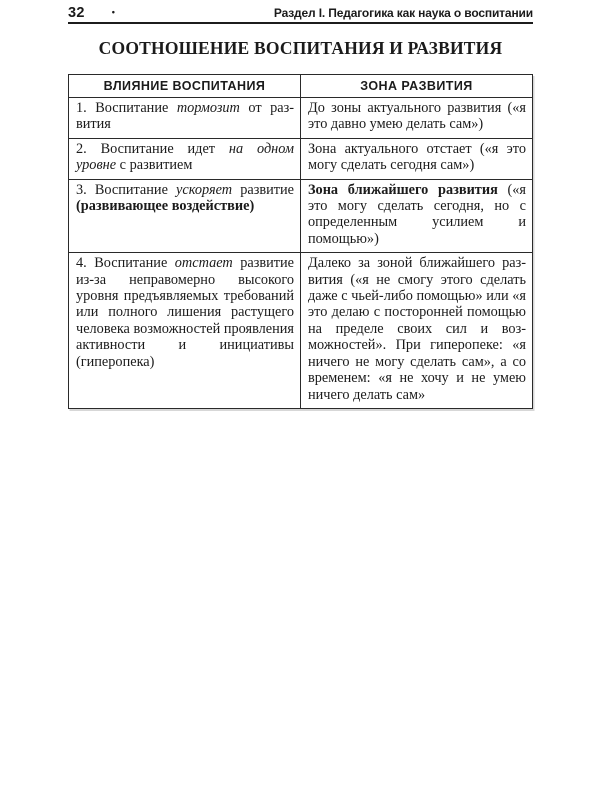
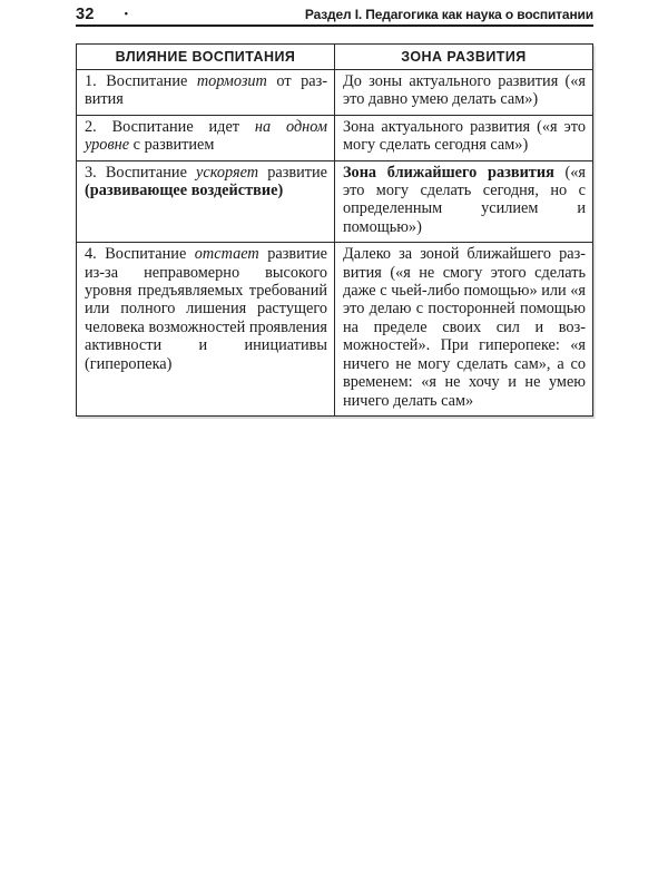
  32
  •
  Раздел I. Педагогика как наука о воспитании
- СООТНОШЕНИЕ ВОСПИТАНИЯ И РАЗВИТИЯ
  ВЛИЯНИЕ ВОСПИТАНИЯ	ЗОНА РАЗВИТИЯ
  1. Воспитание тормозит от раз­ития	До зоны актуального развития («я это давно умею делать сам»)
- 2. Воспитание идет на одном уровне с развитием	Зона актуального отстает («я это могу сделать сегодня сам»)
+ 2. Воспитание идет на одном уровне с развитием	Зона актуального развития («я это могу сделать сегодня сам»)
  3. Воспитание ускоряет развитие (развивающее воздействие)	Зона ближайшего развития («я это могу сделать сегодня, но с опре­деленным усилием и помощью»)
  4. Воспитание отстает разви­тие из-за неправомерно высокого уровня предъявляемых требова­ний или полного лишения ра­стущего человека возможностей проявления активности и иници­ативы (гиперопека)	Далеко за зоной ближайшего раз­вития («я не смогу этого сделать даже с чьей-либо помощью» или «я это делаю с посторонней помо­щью на пределе своих сил и воз­можностей». При гиперопеке: «я ничего не могу сделать сам», а со временем: «я не хочу и не умею ничего делать сам»
